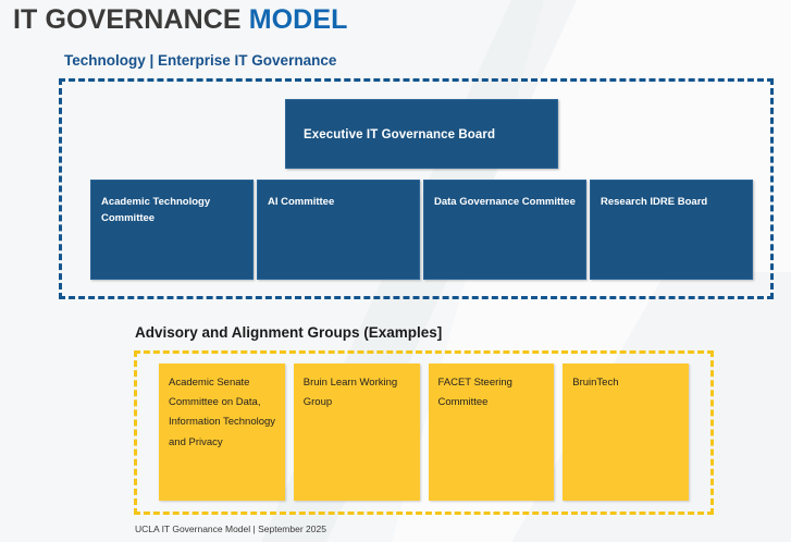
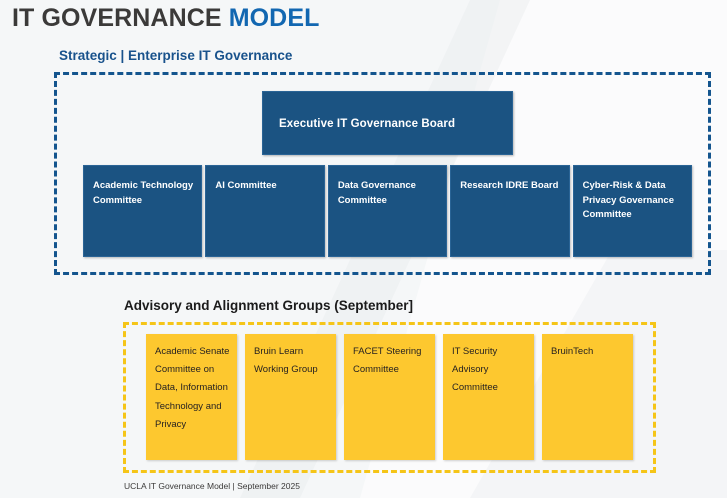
  IT GOVERNANCE MODEL
- Technology | Enterprise IT Governance
+ Strategic | Enterprise IT Governance
  Executive IT Governance Board
  Academic Technology Committee
  AI Committee
  Data Governance Committee
  Research IDRE Board
+ Cyber-Risk & Data Privacy Governance Committee
- Advisory and Alignment Groups (Examples]
+ Advisory and Alignment Groups (September]
  Academic Senate Committee on Data, Information Technology and Privacy
  Bruin Learn Working Group
  FACET Steering Committee
+ IT Security Advisory Committee
  BruinTech
  UCLA IT Governance Model | September 2025
